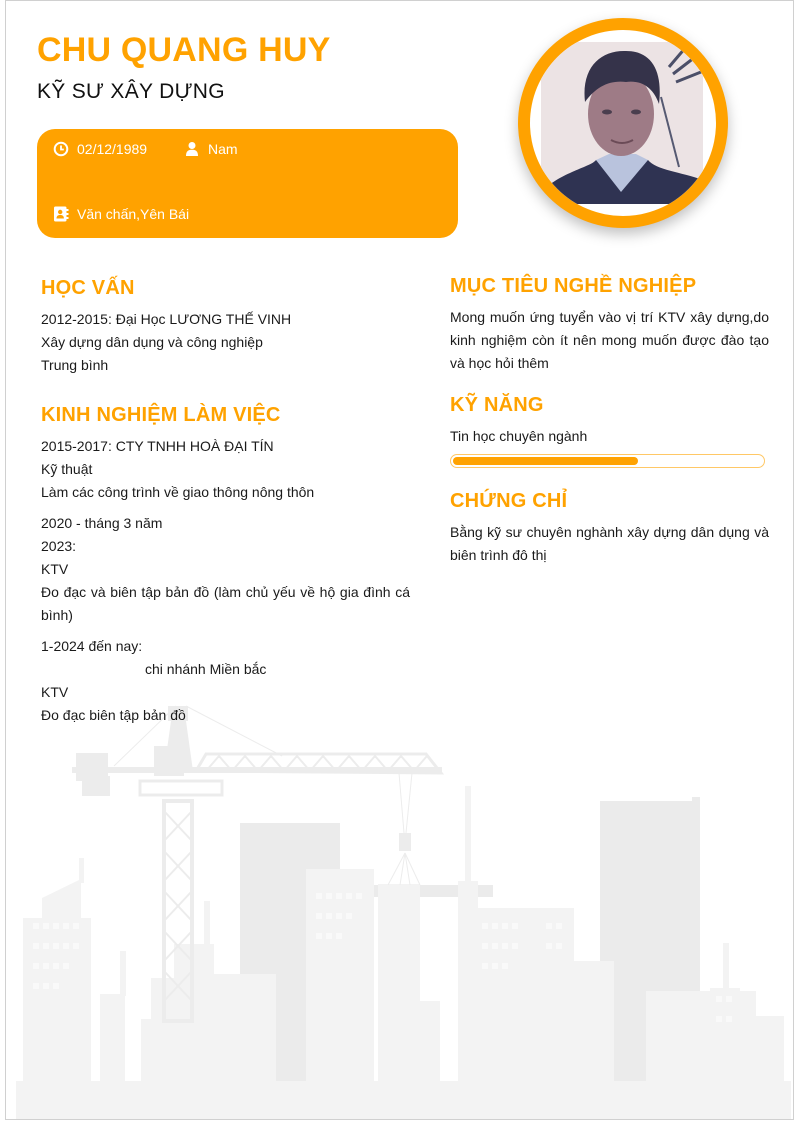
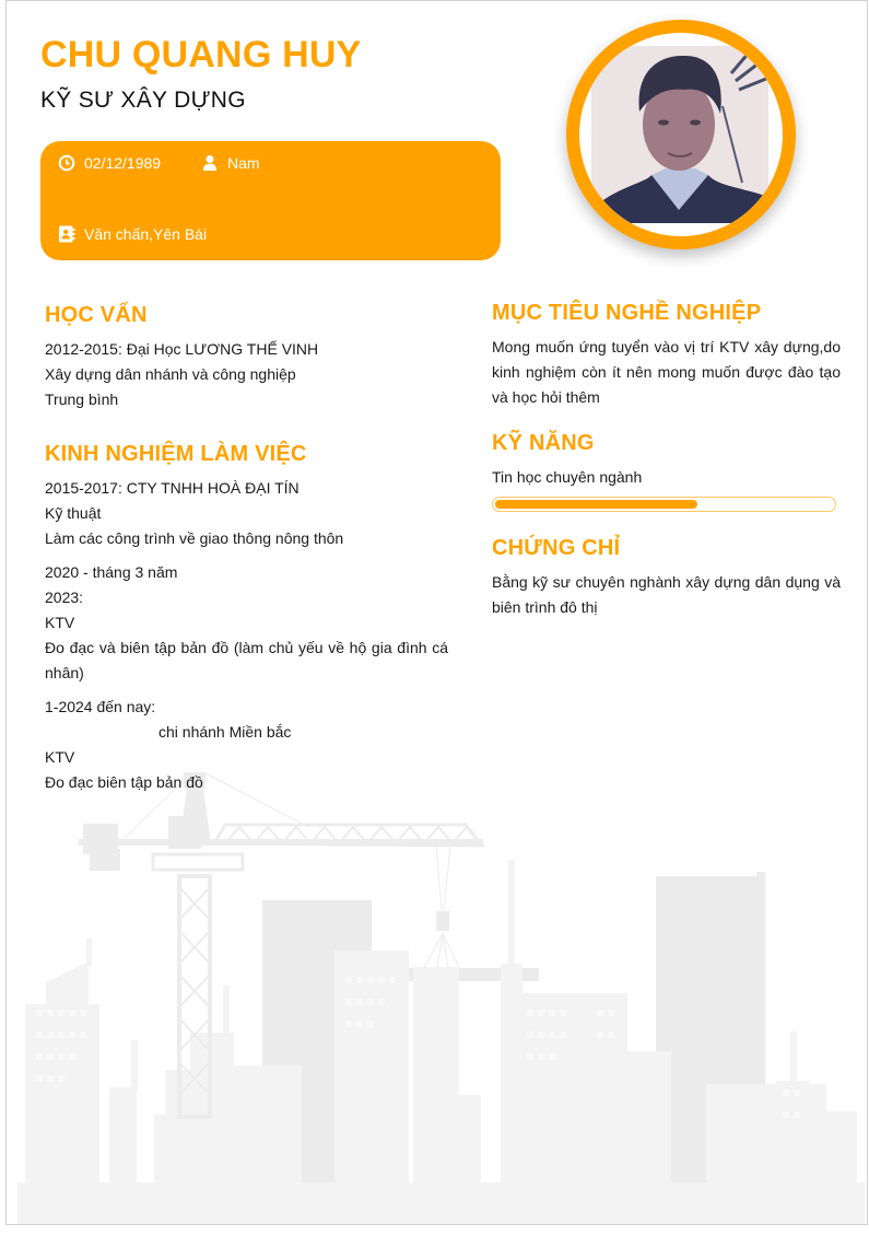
  CHU QUANG HUY
  KỸ SƯ XÂY DỰNG
  02/12/1989
  Nam
  Văn chấn,Yên Bái
  HỌC VẤN
  2012-2015: Đại Học LƯƠNG THẾ VINH
- Xây dựng dân dụng và công nghiệp
+ Xây dựng dân nhánh và công nghiệp
  Trung bình
  KINH NGHIỆM LÀM VIỆC
  2015-2017: CTY TNHH HOÀ ĐẠI TÍN
  Kỹ thuật
  Làm các công trình về giao thông nông thôn
  2020 - tháng 3 năm
  2023:
  KTV
- Đo đạc và biên tập bản đồ (làm chủ yếu về hộ gia đình cá bình)
+ Đo đạc và biên tập bản đồ (làm chủ yếu về hộ gia đình cá nhân)
  1-2024 đến nay:
  chi nhánh Miền bắc
  KTV
  Đo đạc biên tập bản đồ
  MỤC TIÊU NGHỀ NGHIỆP
  Mong muốn ứng tuyển vào vị trí KTV xây dựng,do kinh nghiệm còn ít nên mong muốn được đào tạo và học hỏi thêm
  KỸ NĂNG
  Tin học chuyên ngành
  CHỨNG CHỈ
  Bằng kỹ sư chuyên nghành xây dựng dân dụng và biên trình đô thị
